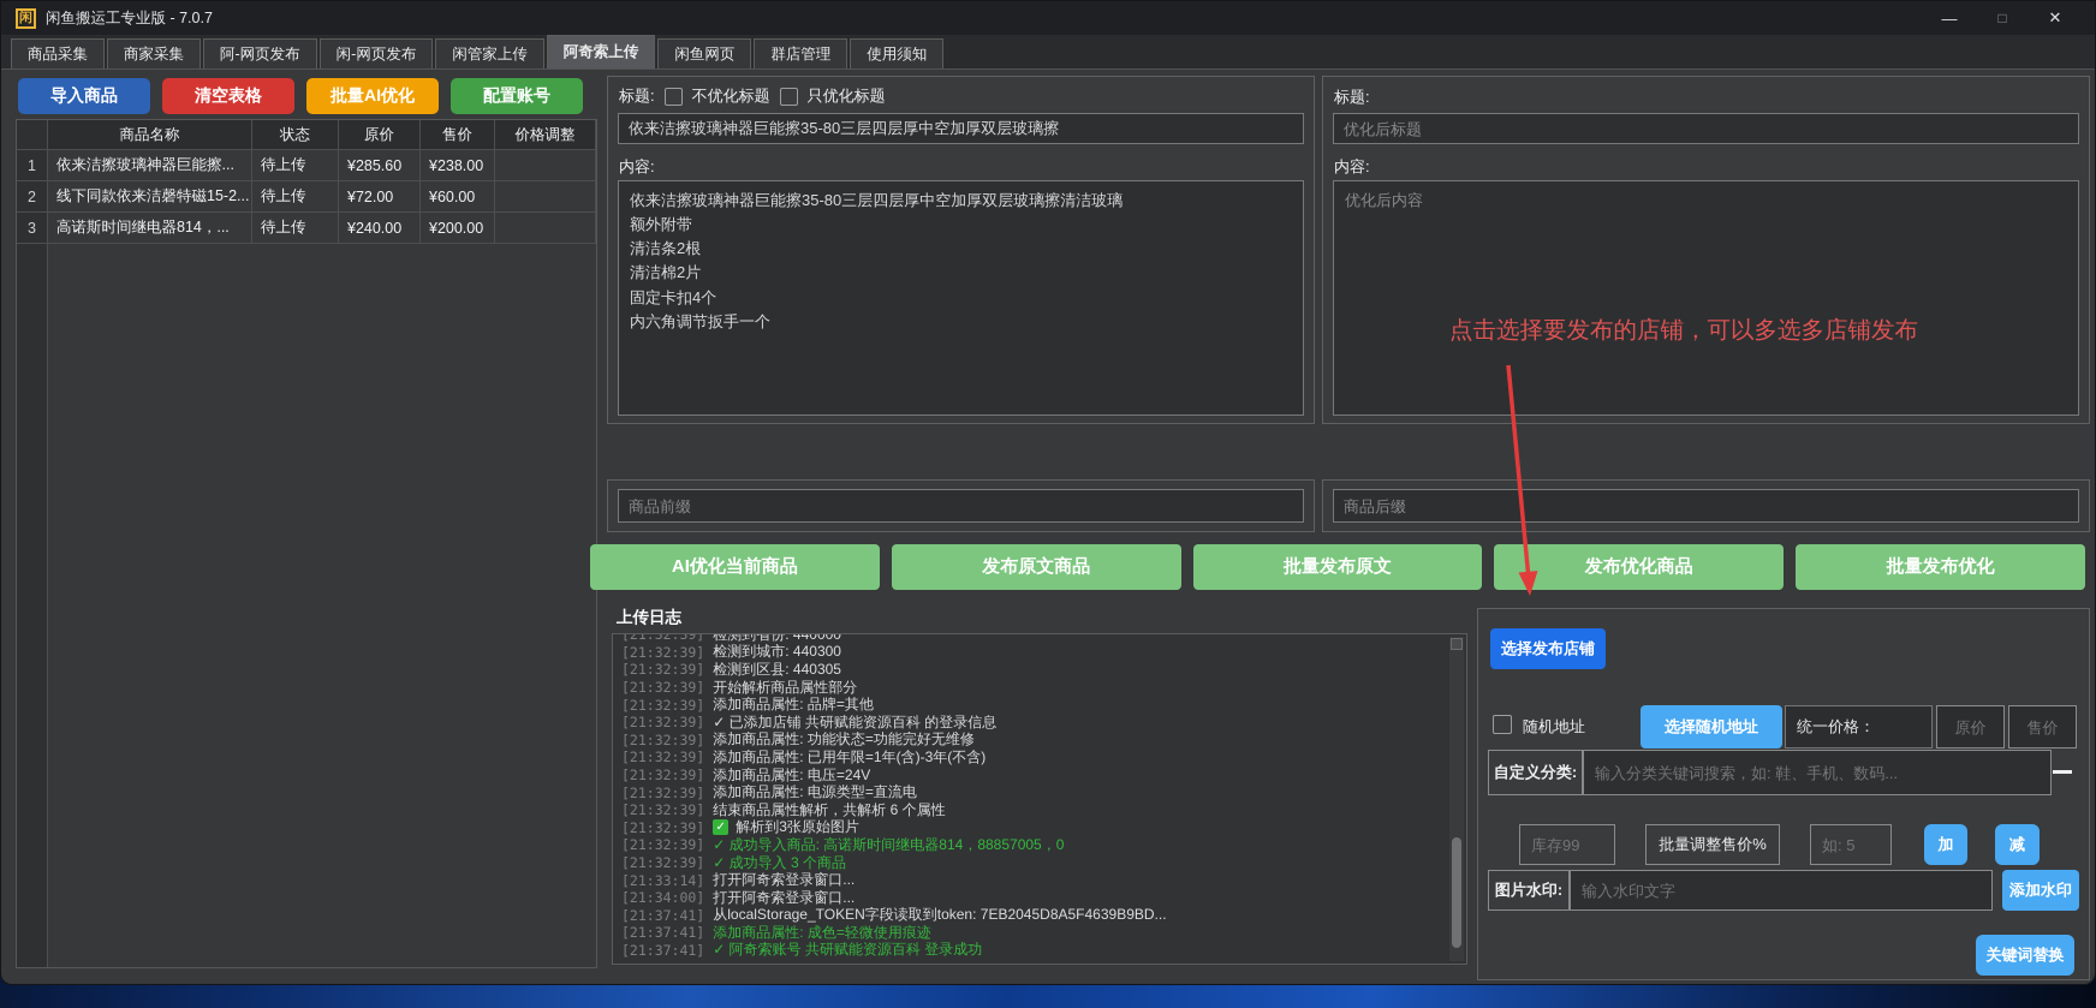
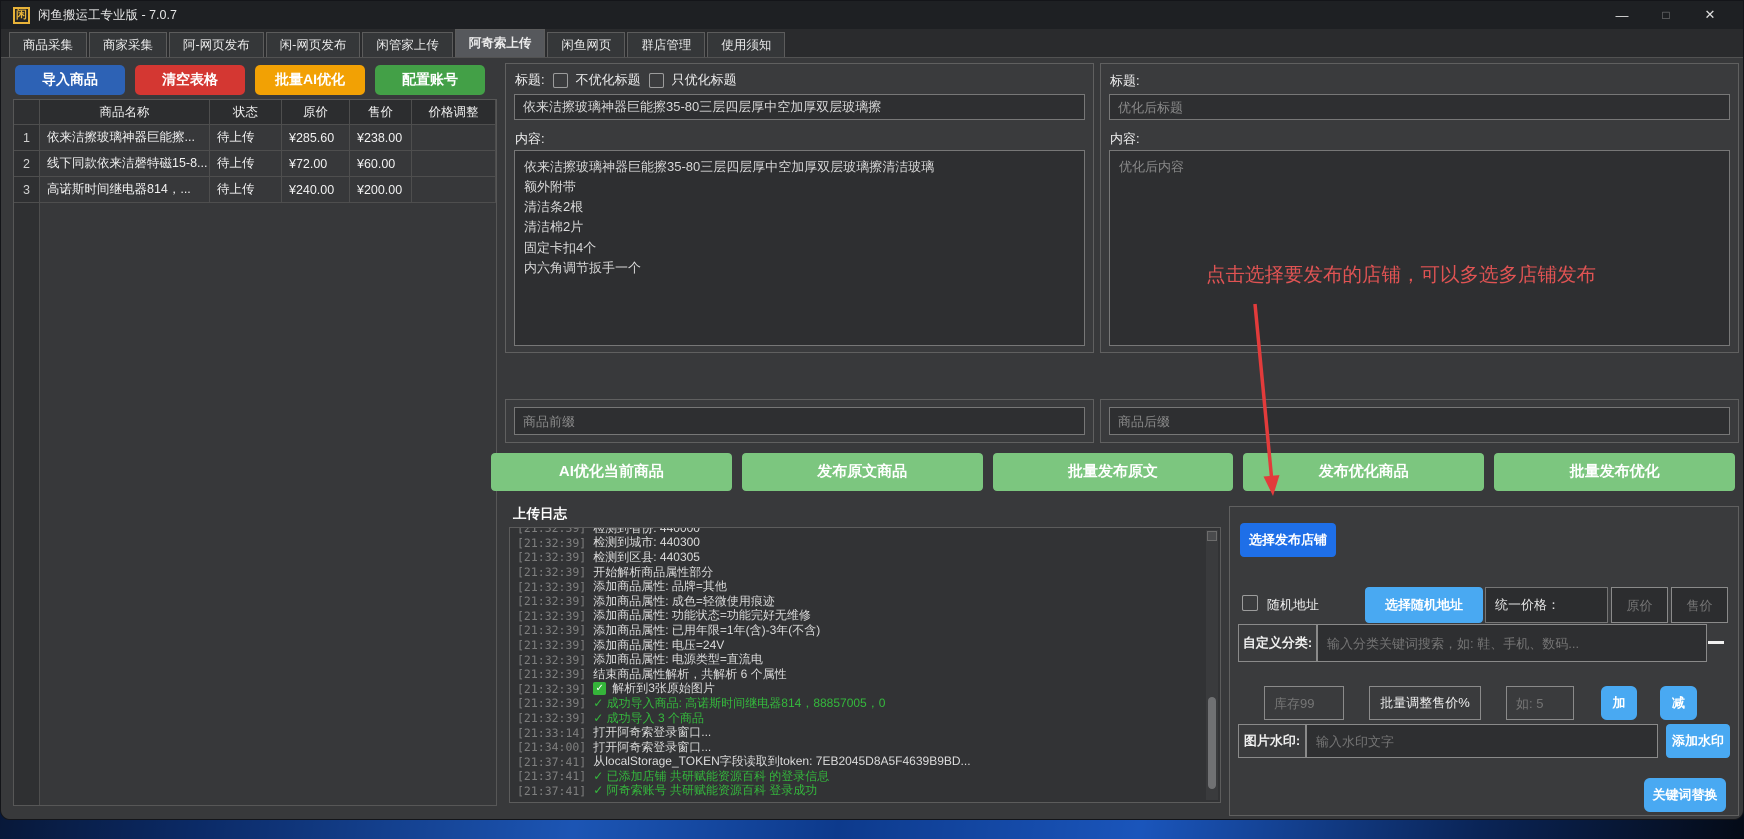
  闲
  闲鱼搬运工专业版 - 7.0.7
  —
  □
  ✕
  商品采集
  商家采集
  阿-网页发布
  闲-网页发布
  闲管家上传
  阿奇索上传
  闲鱼网页
  群店管理
  使用须知
  导入商品
  清空表格
  批量AI优化
  配置账号
  商品名称
  状态
  原价
  售价
  价格调整
  1
  依来洁擦玻璃神器巨能擦...
  待上传
  ¥285.60
  ¥238.00
  2
- 线下同款依来洁磬特磁15-2...
+ 线下同款依来洁磬特磁15-8...
  待上传
  ¥72.00
  ¥60.00
  3
  高诺斯时间继电器814，...
  待上传
  ¥240.00
  ¥200.00
  标题:
  不优化标题
  只优化标题
  依来洁擦玻璃神器巨能擦35-80三层四层厚中空加厚双层玻璃擦
  内容:
  依来洁擦玻璃神器巨能擦35-80三层四层厚中空加厚双层玻璃擦清洁玻璃
  额外附带
  清洁条2根
  清洁棉2片
  固定卡扣4个
  内六角调节扳手一个
  标题:
  优化后标题
  内容:
  优化后内容
  点击选择要发布的店铺，可以多选多店铺发布
  商品前缀
  商品后缀
  AI优化当前商品
  发布原文商品
  批量发布原文
  发布优化商品
  批量发布优化
  上传日志
  [21:32:39]
  检测到省份: 440000
  [21:32:39]
  检测到城市: 440300
  [21:32:39]
  检测到区县: 440305
  [21:32:39]
  开始解析商品属性部分
  [21:32:39]
  添加商品属性: 品牌=其他
  [21:32:39]
- ✓ 已添加店铺 共研赋能资源百科 的登录信息
+ 添加商品属性: 成色=轻微使用痕迹
  [21:32:39]
  添加商品属性: 功能状态=功能完好无维修
  [21:32:39]
  添加商品属性: 已用年限=1年(含)-3年(不含)
  [21:32:39]
  添加商品属性: 电压=24V
  [21:32:39]
  添加商品属性: 电源类型=直流电
  [21:32:39]
  结束商品属性解析，共解析 6 个属性
  [21:32:39]
  ✓
  解析到3张原始图片
  [21:32:39]
  ✓ 成功导入商品: 高诺斯时间继电器814，88857005，0
  [21:32:39]
  ✓ 成功导入 3 个商品
  [21:33:14]
  打开阿奇索登录窗口...
  [21:34:00]
  打开阿奇索登录窗口...
  [21:37:41]
  从localStorage_TOKEN字段读取到token: 7EB2045D8A5F4639B9BD...
  [21:37:41]
- 添加商品属性: 成色=轻微使用痕迹
+ ✓ 已添加店铺 共研赋能资源百科 的登录信息
  [21:37:41]
  ✓ 阿奇索账号 共研赋能资源百科 登录成功
  选择发布店铺
  随机地址
  选择随机地址
  统一价格：
  原价
  售价
  自定义分类:
  输入分类关键词搜索，如: 鞋、手机、数码...
  库存99
  批量调整售价%
  如: 5
  加
  减
  图片水印:
  输入水印文字
  添加水印
  关键词替换
